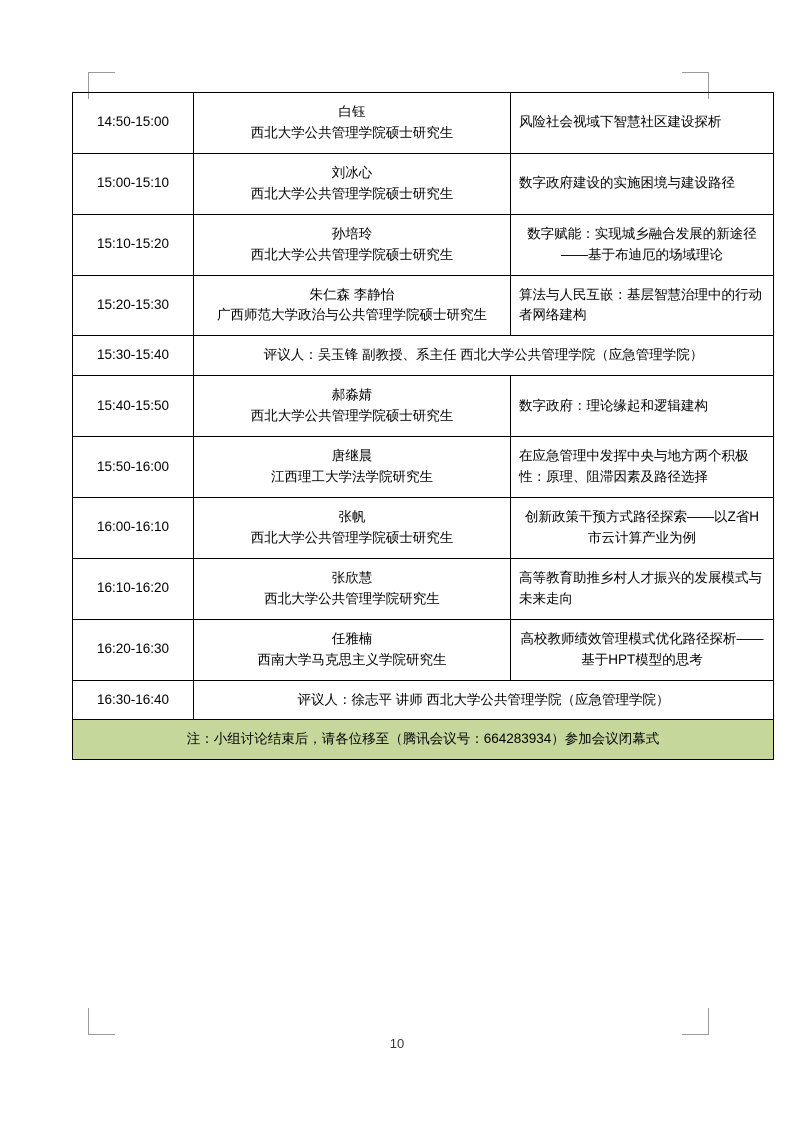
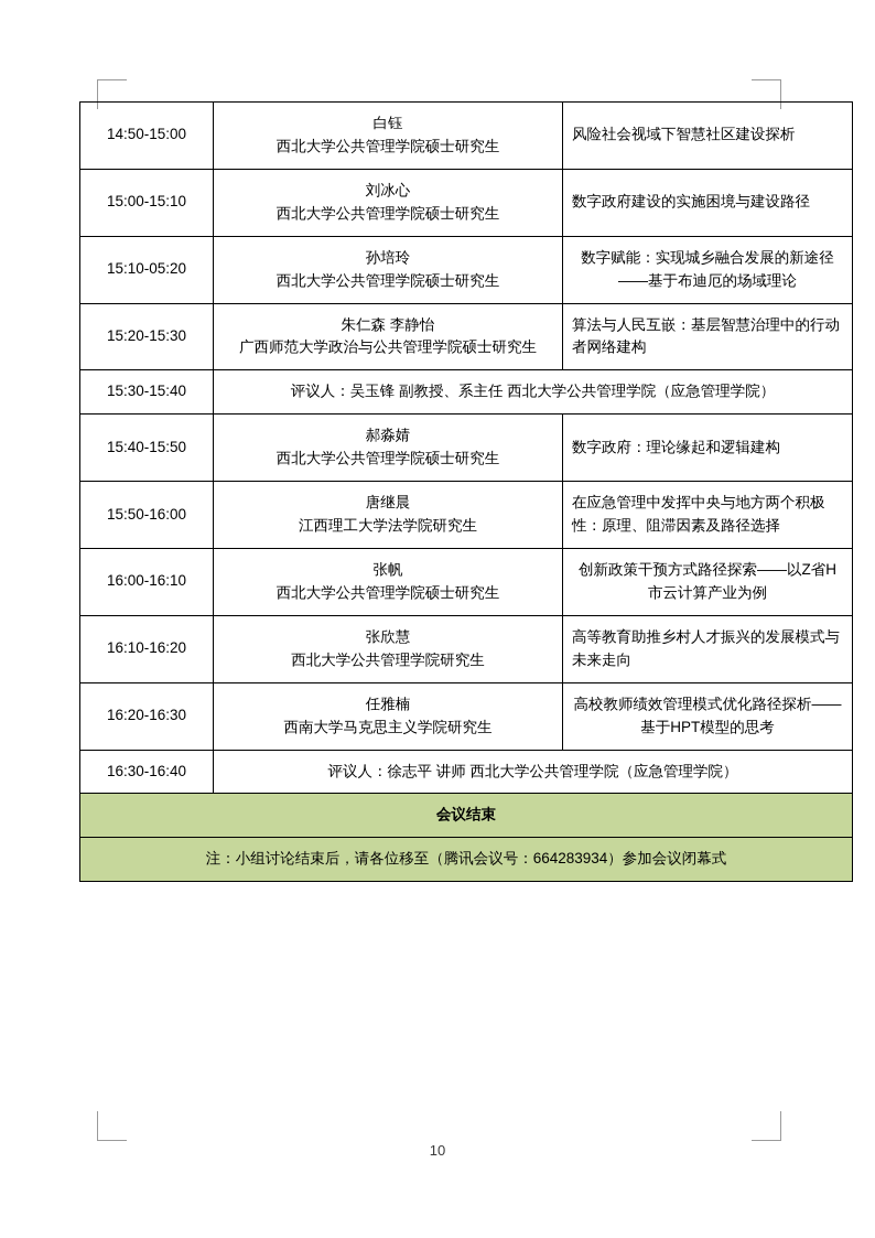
  14:50-15:00	白钰 西北大学公共管理学院硕士研究生	风险社会视域下智慧社区建设探析
  15:00-15:10	刘冰心 西北大学公共管理学院硕士研究生	数字政府建设的实施困境与建设路径
- 15:10-15:20	孙培玲 西北大学公共管理学院硕士研究生	数字赋能：实现城乡融合发展的新途径 ——基于布迪厄的场域理论
+ 15:10-05:20	孙培玲 西北大学公共管理学院硕士研究生	数字赋能：实现城乡融合发展的新途径 ——基于布迪厄的场域理论
  15:20-15:30	朱仁森 李静怡 广西师范大学政治与公共管理学院硕士研究生	算法与人民互嵌：基层智慧治理中的行动者网络建构
  15:30-15:40	评议人：吴玉锋 副教授、系主任 西北大学公共管理学院（应急管理学院）
  15:40-15:50	郝淼婧 西北大学公共管理学院硕士研究生	数字政府：理论缘起和逻辑建构
  15:50-16:00	唐继晨 江西理工大学法学院研究生	在应急管理中发挥中央与地方两个积极性：原理、阻滞因素及路径选择
  16:00-16:10	张帆 西北大学公共管理学院硕士研究生	创新政策干预方式路径探索——以Z省H市云计算产业为例
  16:10-16:20	张欣慧 西北大学公共管理学院研究生	高等教育助推乡村人才振兴的发展模式与未来走向
  16:20-16:30	任雅楠 西南大学马克思主义学院研究生	高校教师绩效管理模式优化路径探析——基于HPT模型的思考
  16:30-16:40	评议人：徐志平 讲师 西北大学公共管理学院（应急管理学院）
+ 会议结束
  注：小组讨论结束后，请各位移至（腾讯会议号：664283934）参加会议闭幕式
  10
